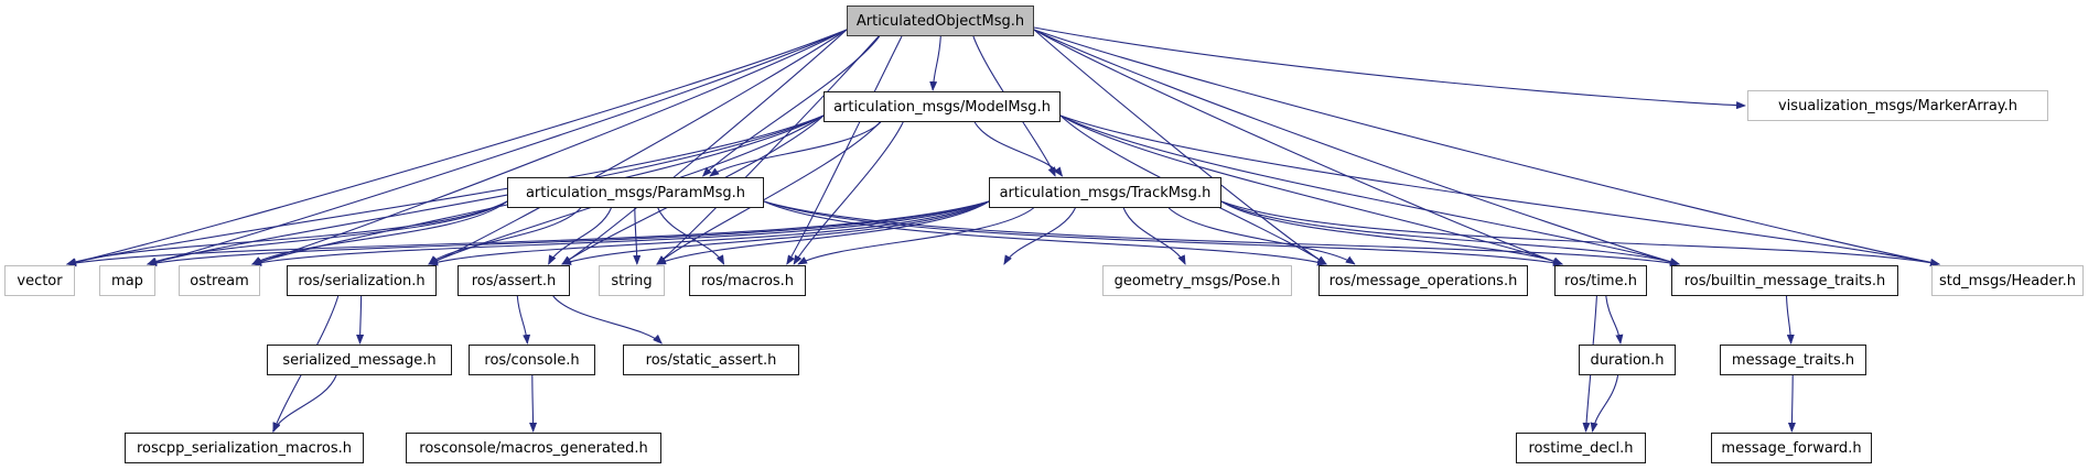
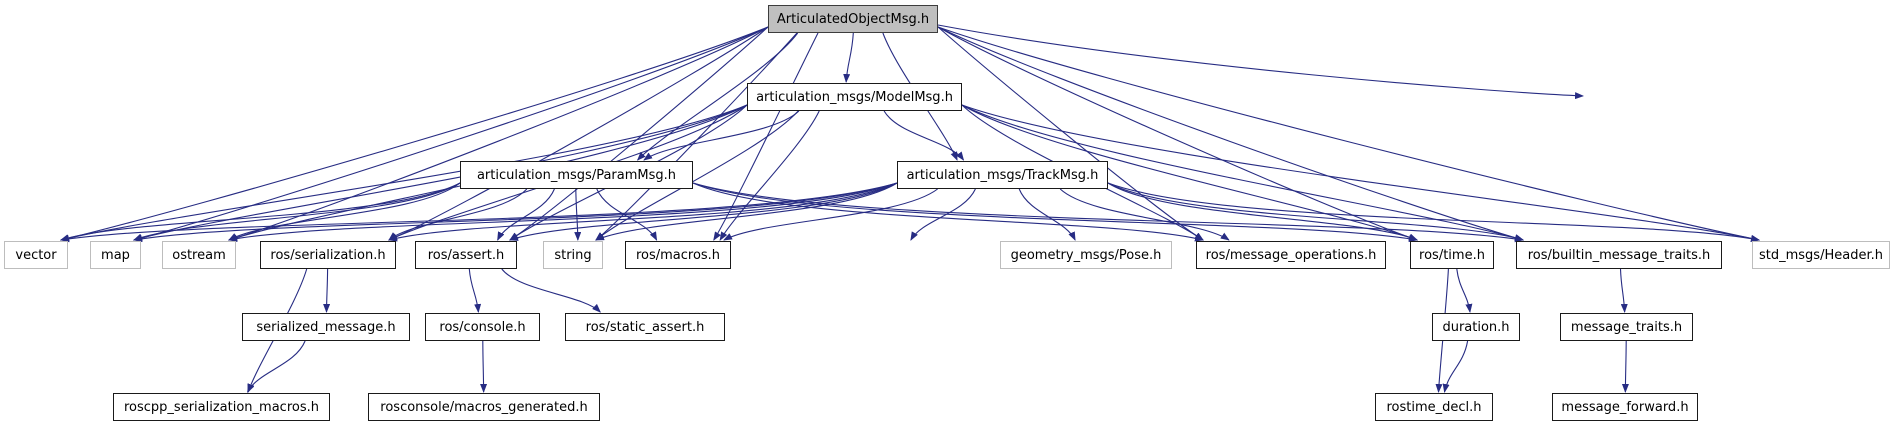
  ArticulatedObjectMsg.h
  articulation_msgs/ModelMsg.h
- visualization_msgs/MarkerArray.h
  articulation_msgs/ParamMsg.h
  articulation_msgs/TrackMsg.h
  vector
  map
  ostream
  ros/serialization.h
  ros/assert.h
  string
  ros/macros.h
  geometry_msgs/Pose.h
  ros/message_operations.h
  ros/time.h
  ros/builtin_message_traits.h
  std_msgs/Header.h
  serialized_message.h
  ros/console.h
  ros/static_assert.h
  duration.h
  message_traits.h
  roscpp_serialization_macros.h
  rosconsole/macros_generated.h
  rostime_decl.h
  message_forward.h
